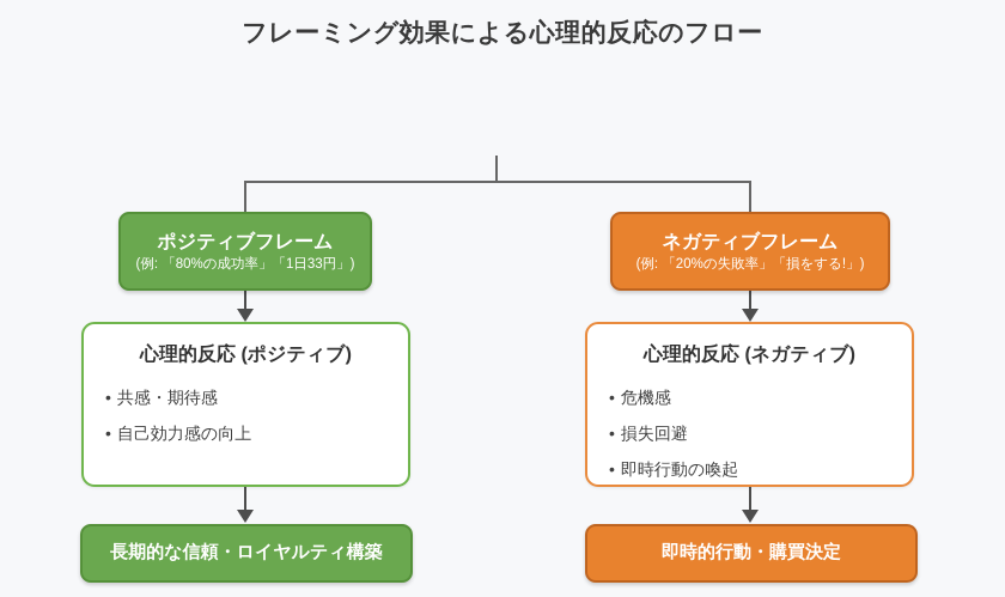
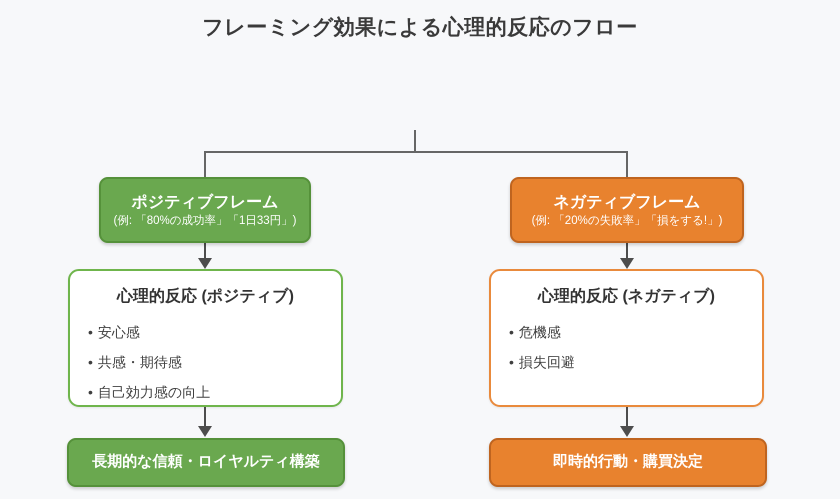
  フレーミング効果による心理的反応のフロー
  ポジティブフレーム
  (例: 「80%の成功率」「1日33円」)
  ネガティブフレーム
  (例: 「20%の失敗率」「損をする!」)
  心理的反応 (ポジティブ)
+ 安心感
  共感・期待感
  自己効力感の向上
  心理的反応 (ネガティブ)
  危機感
  損失回避
- 即時行動の喚起
  長期的な信頼・ロイヤルティ構築
  即時的行動・購買決定
